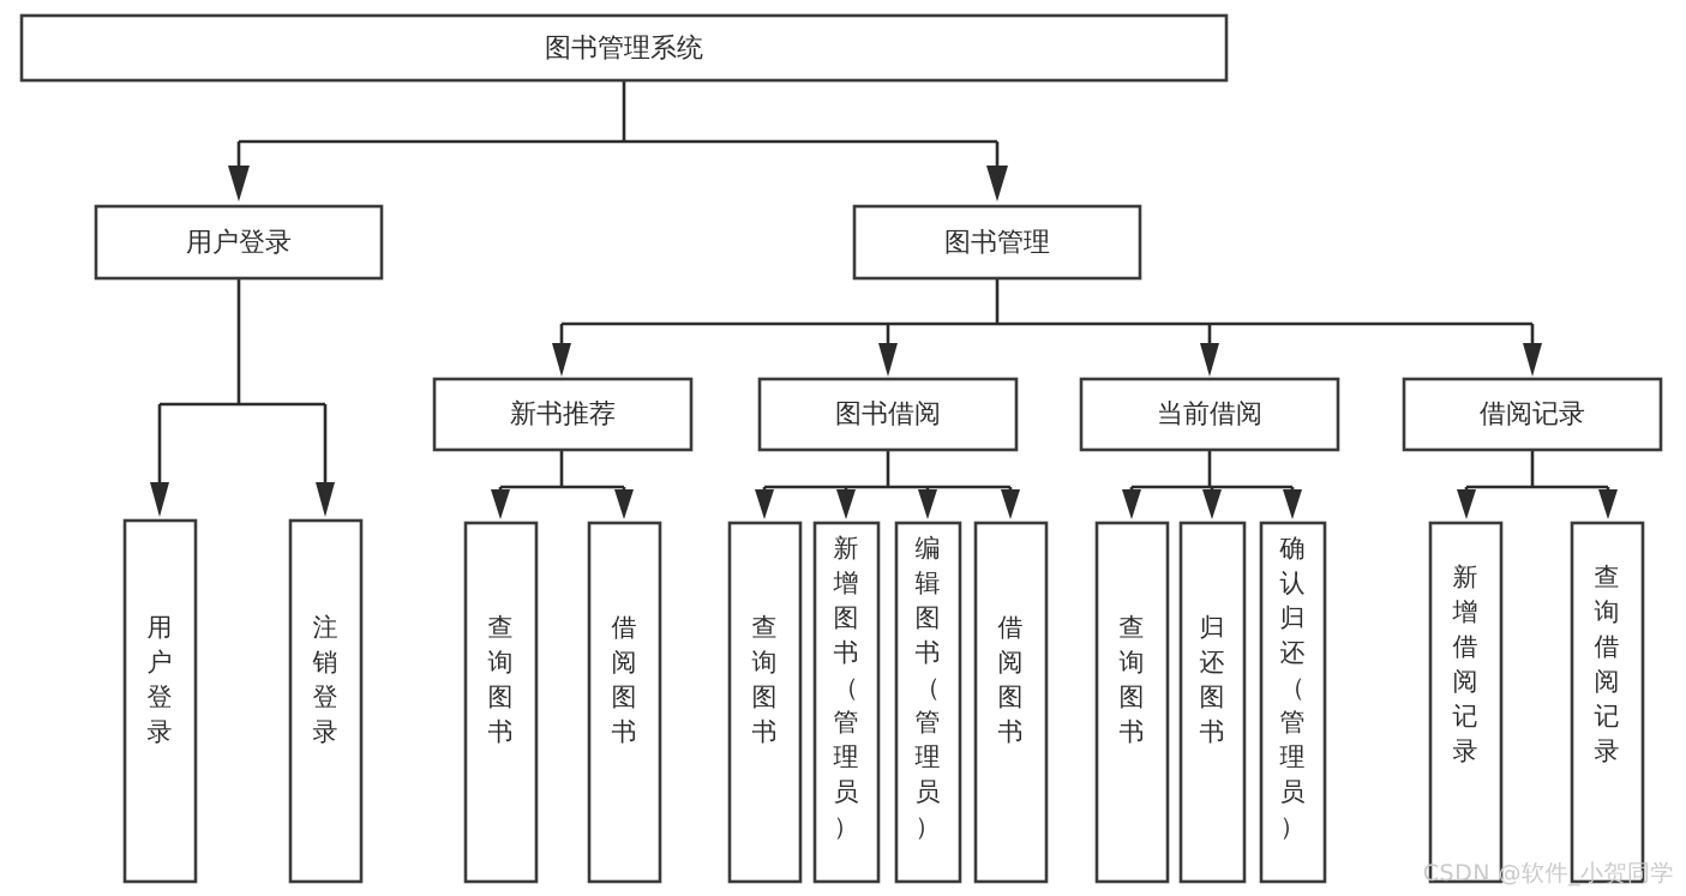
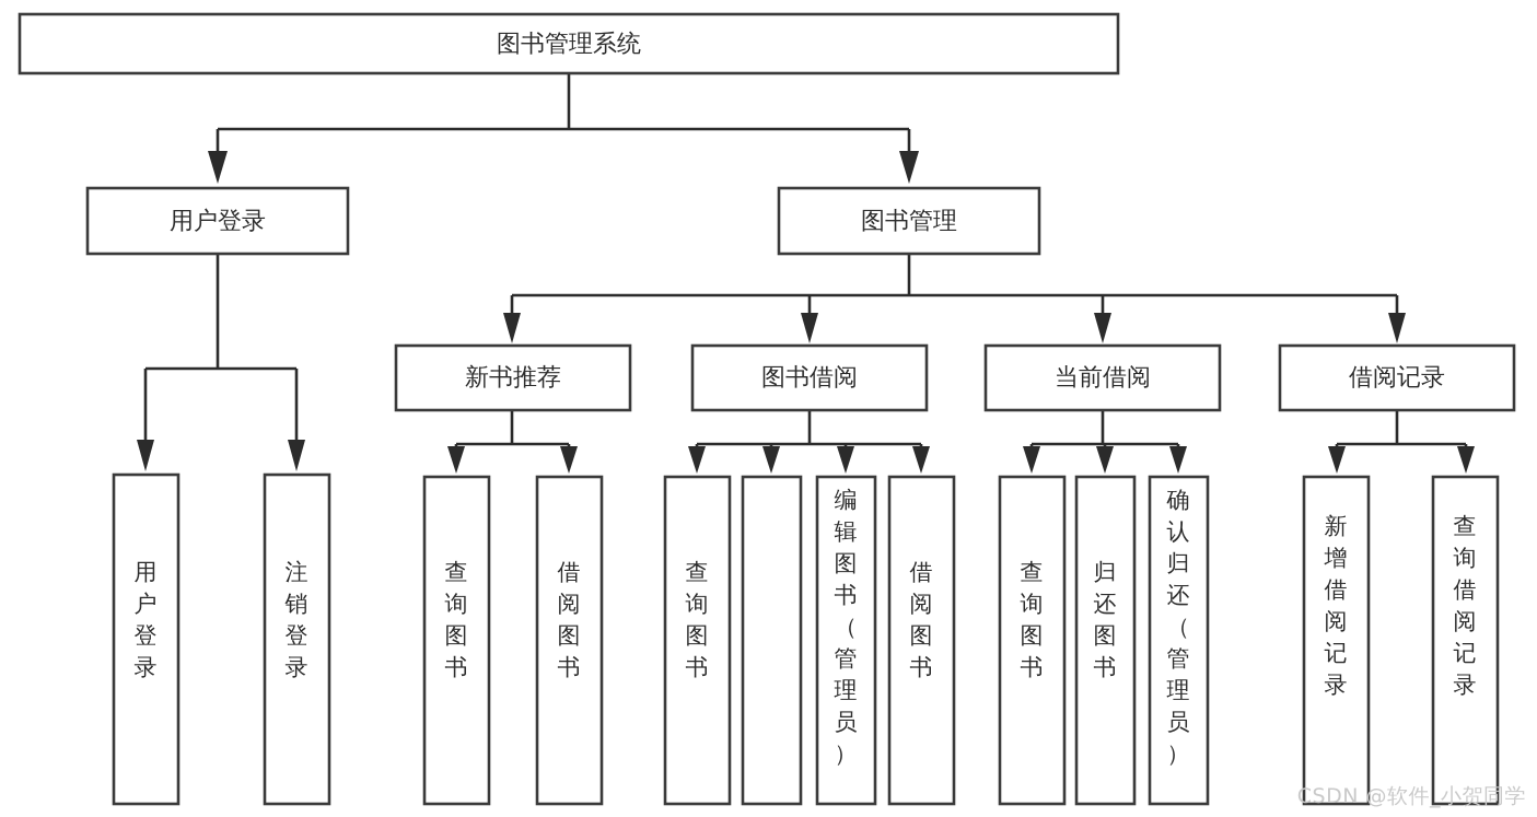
  图书管理系统
  用户登录
  图书管理
  新书推荐
  图书借阅
  当前借阅
  借阅记录
  用户登录
  注销登录
  查询图书
  借阅图书
  查询图书
- 新增图书（管理员）
  编辑图书（管理员）
  借阅图书
  查询图书
  归还图书
  确认归还（管理员）
  新增借阅记录
  查询借阅记录
  CSDN @软件_小贺同学
